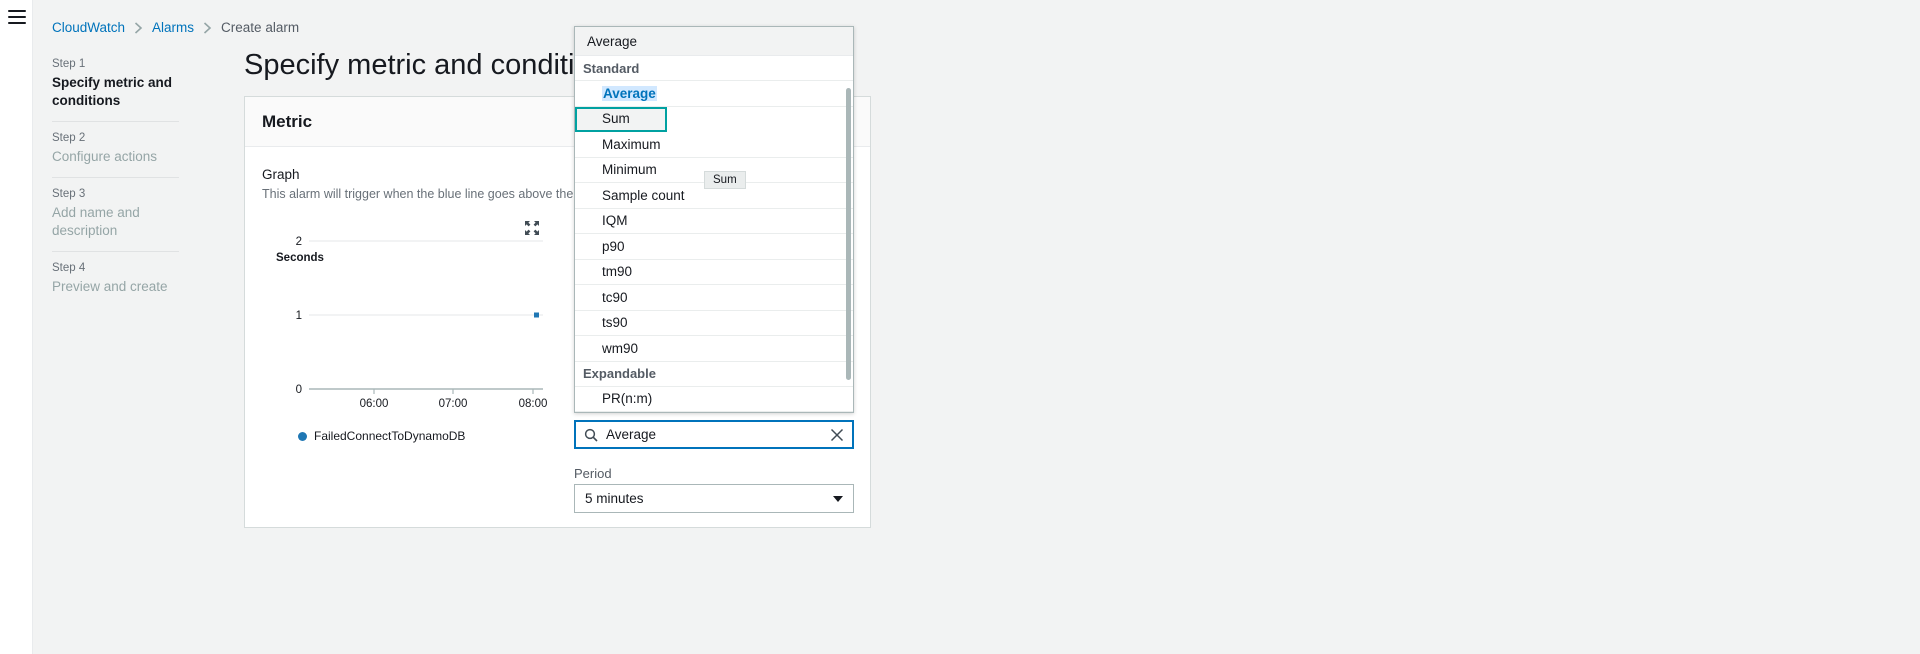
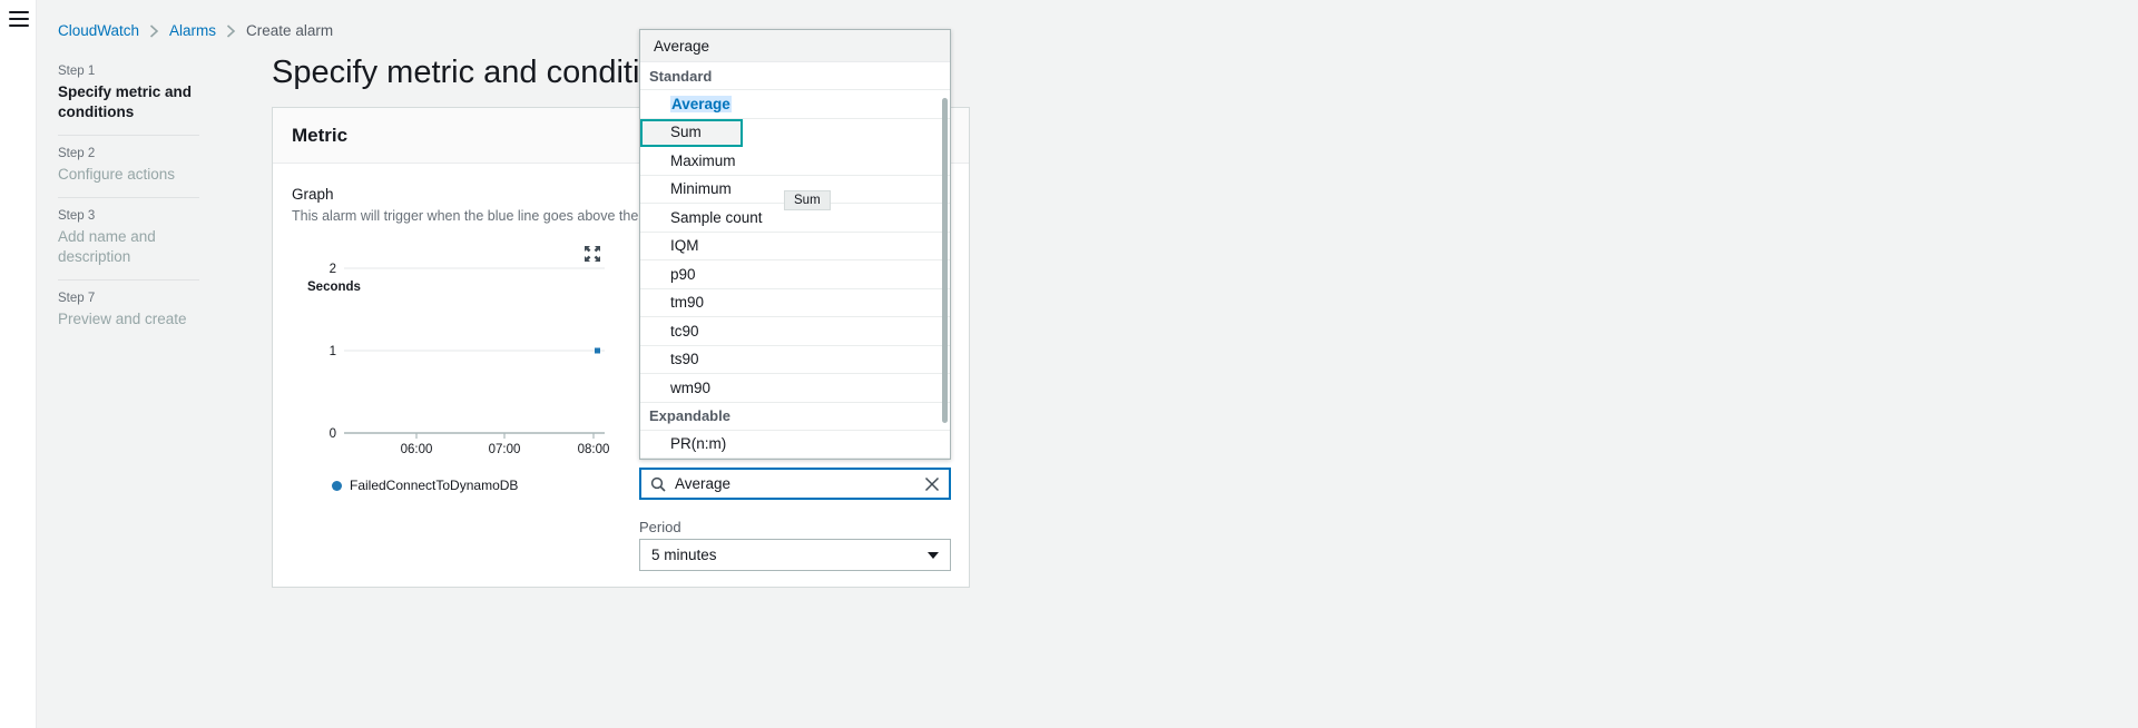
  CloudWatch
  Alarms
  Create alarm
  Step 1
  Specify metric and conditions
  Step 2
  Configure actions
  Step 3
  Add name and description
- Step 4
+ Step 7
  Preview and create
  Specify metric and conditi
  Metric
  Graph
  This alarm will trigger when the blue line goes above the
  Seconds
  2
  1
  0
  06:00
  07:00
  08:00
  FailedConnectToDynamoDB
  Average
  Standard
  Average
  Sum
  Maximum
  Minimum
  Sample count
  IQM
  p90
  tm90
  tc90
  ts90
  wm90
  Expandable
  PR(n:m)
  Sum
  Average
  Period
  5 minutes
